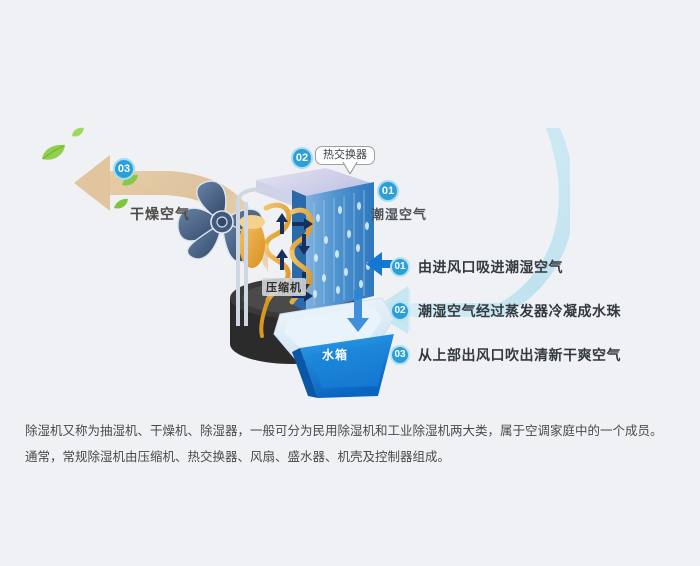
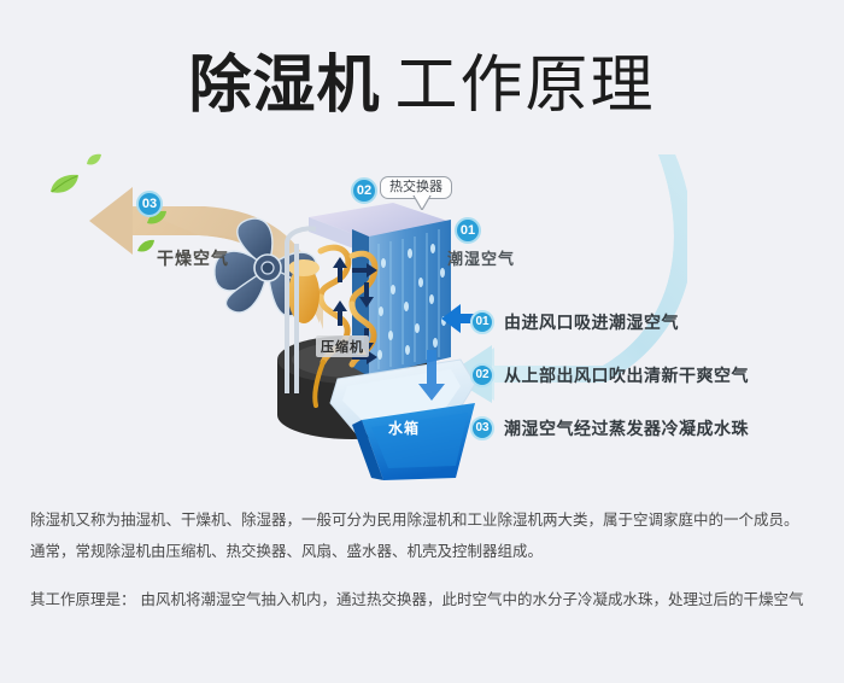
+ 除湿机 工作原理
  热交换器
  03
  02
  01
  干燥空气
  潮湿空气
  压缩机
  水箱
  01
  由进风口吸进潮湿空气
  02
- 潮湿空气经过蒸发器冷凝成水珠
+ 从上部出风口吹出清新干爽空气
  03
- 从上部出风口吹出清新干爽空气
+ 潮湿空气经过蒸发器冷凝成水珠
  除湿机又称为抽湿机、干燥机、除湿器，一般可分为民用除湿机和工业除湿机两大类，属于空调家庭中的一个成员。
  通常，常规除湿机由压缩机、热交换器、风扇、盛水器、机壳及控制器组成。
+ 其工作原理是： 由风机将潮湿空气抽入机内，通过热交换器，此时空气中的水分子冷凝成水珠，处理过后的干燥空气
